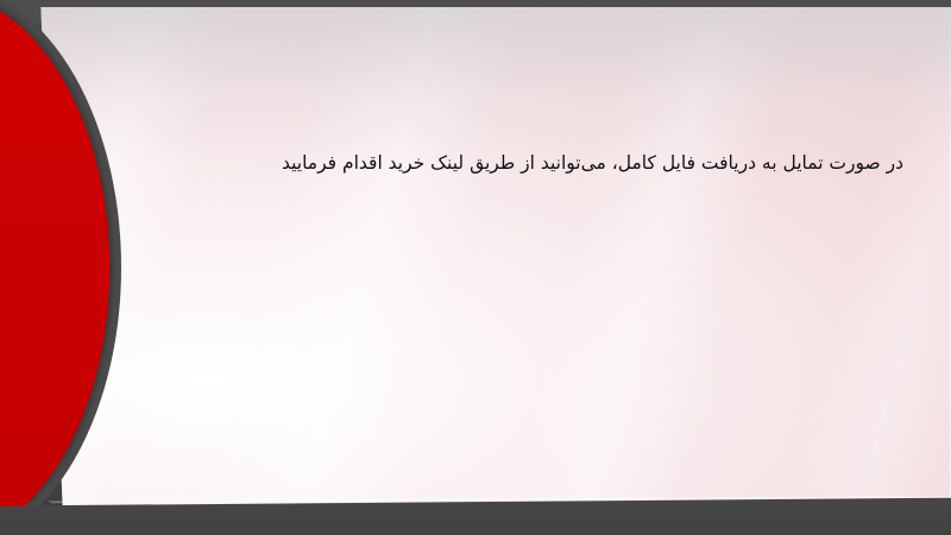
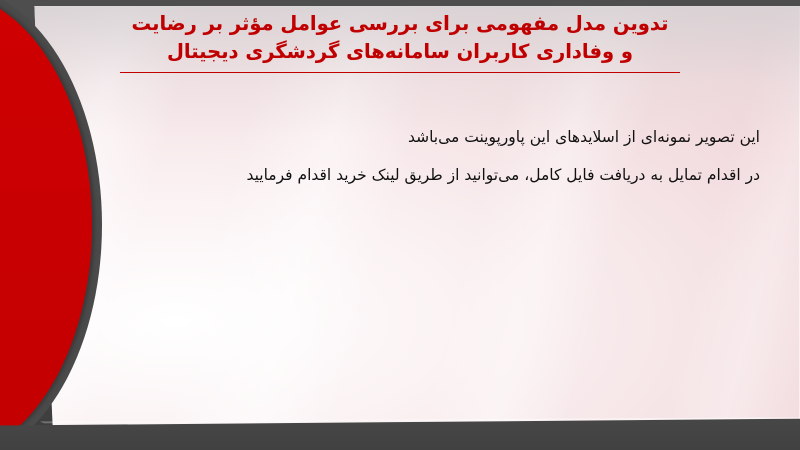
+ تدوین مدل مفهومی برای بررسی عوامل مؤثر بر رضایت
+ و وفاداری کاربران سامانه‌های گردشگری دیجیتال
+ این تصویر نمونه‌ای از اسلایدهای این پاورپوینت می‌باشد
- در صورت تمایل به دریافت فایل کامل، می‌توانید از طریق لینک خرید اقدام فرمایید
+ در اقدام تمایل به دریافت فایل کامل، می‌توانید از طریق لینک خرید اقدام فرمایید
